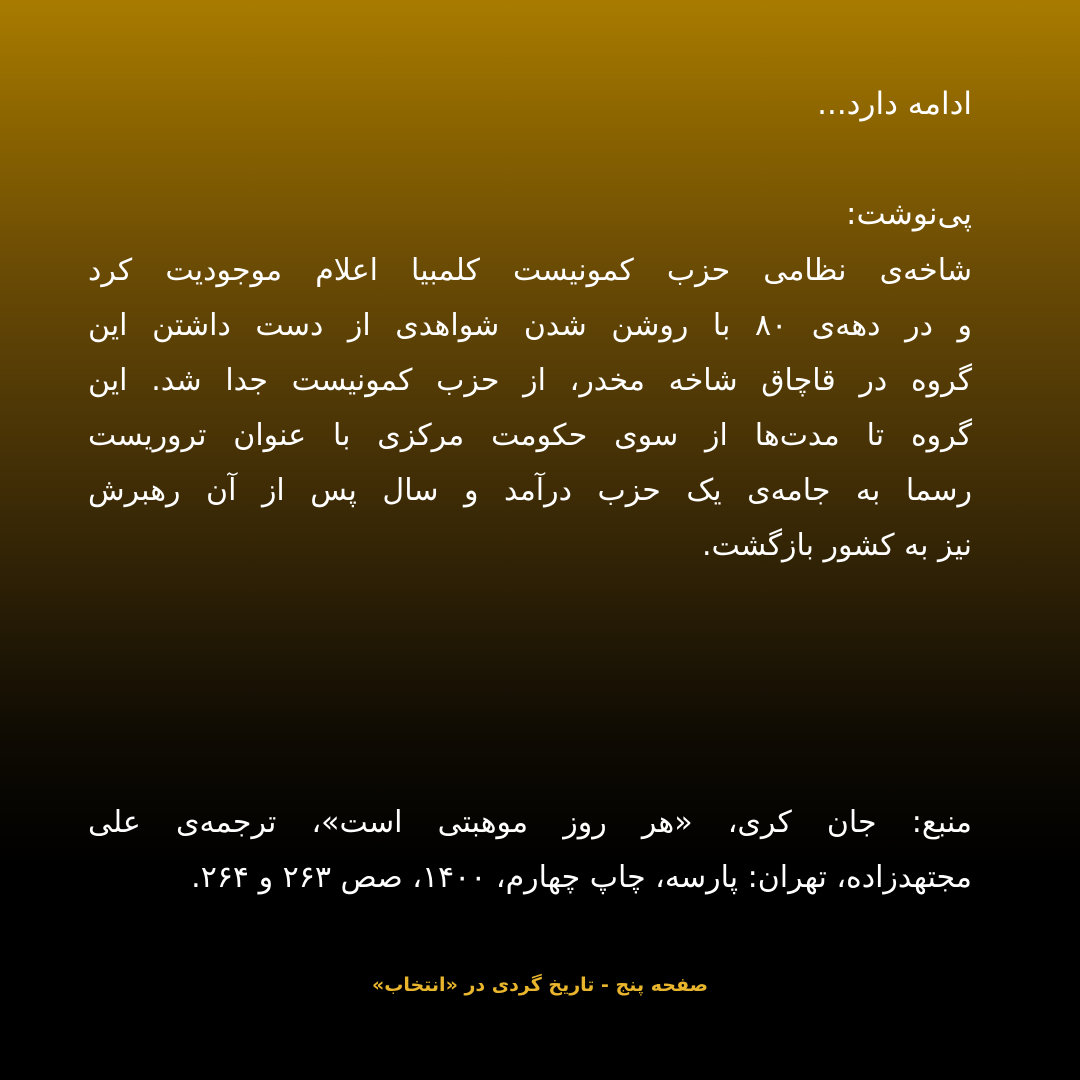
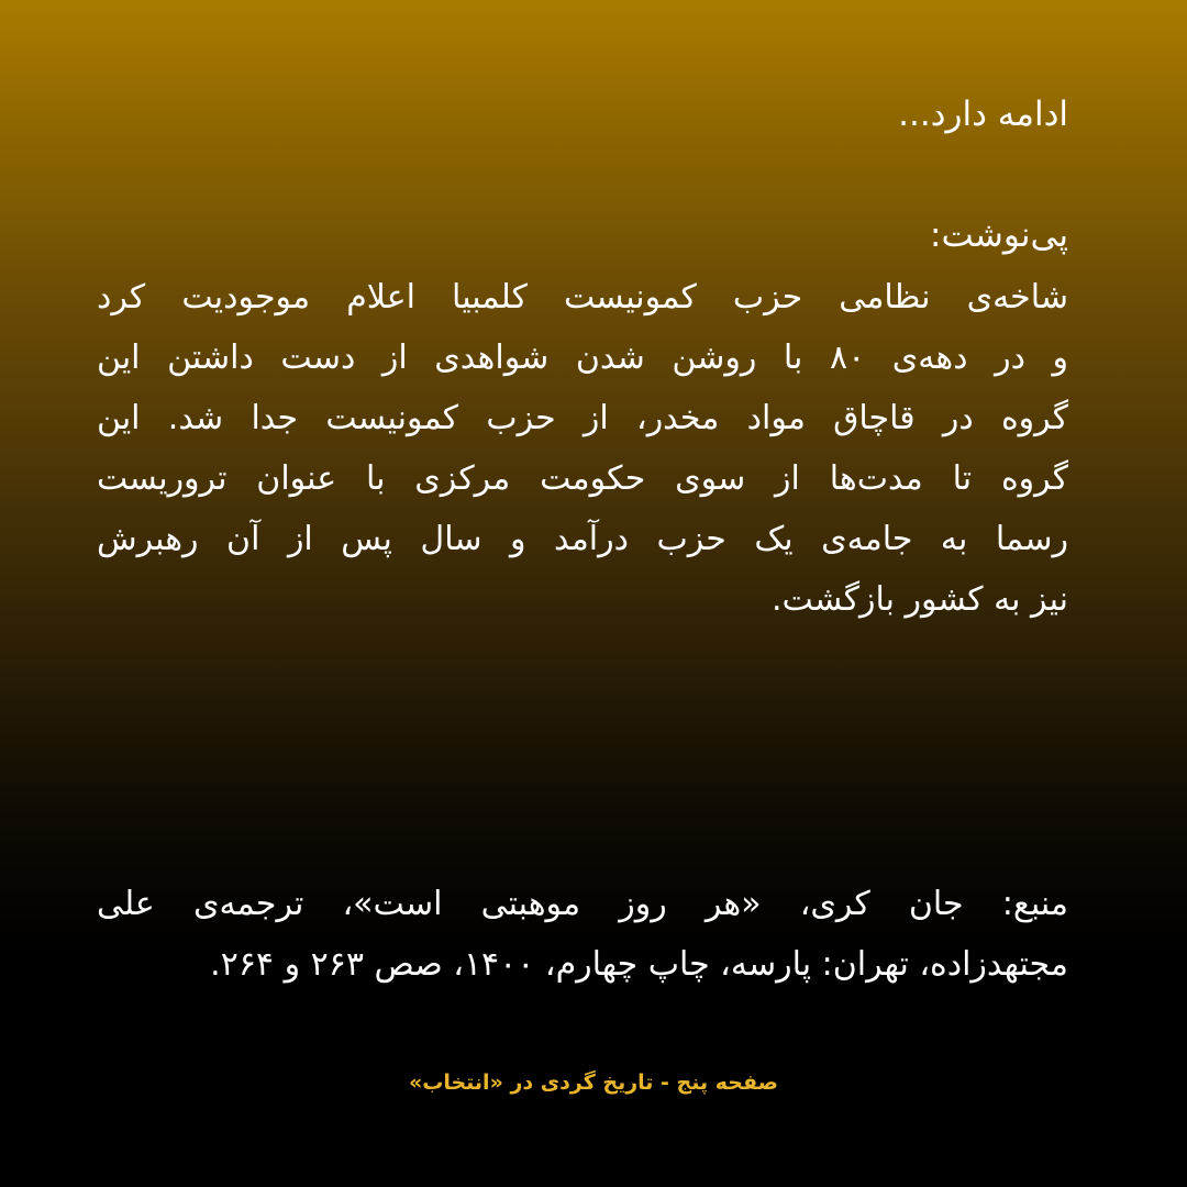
  ادامه دارد...
  پی‌نوشت:
  شاخه‌ی نظامی حزب کمونیست کلمبیا اعلام موجودیت کرد
  و در دهه‌ی ۸۰ با روشن شدن شواهدی از دست داشتن این
- گروه در قاچاق شاخه مخدر، از حزب کمونیست جدا شد. این
+ گروه در قاچاق مواد مخدر، از حزب کمونیست جدا شد. این
  گروه تا مدت‌ها از سوی حکومت مرکزی با عنوان تروریست
  رسما به جامه‌ی یک حزب درآمد و سال پس از آن رهبرش
  نیز به کشور بازگشت.
  منبع: جان کری، «هر روز موهبتی است»، ترجمه‌ی علی
  مجتهدزاده، تهران: پارسه، چاپ چهارم، ۱۴۰۰، صص ۲۶۳ و ۲۶۴.
  صفحه پنج - تاریخ گردی در «انتخاب»
